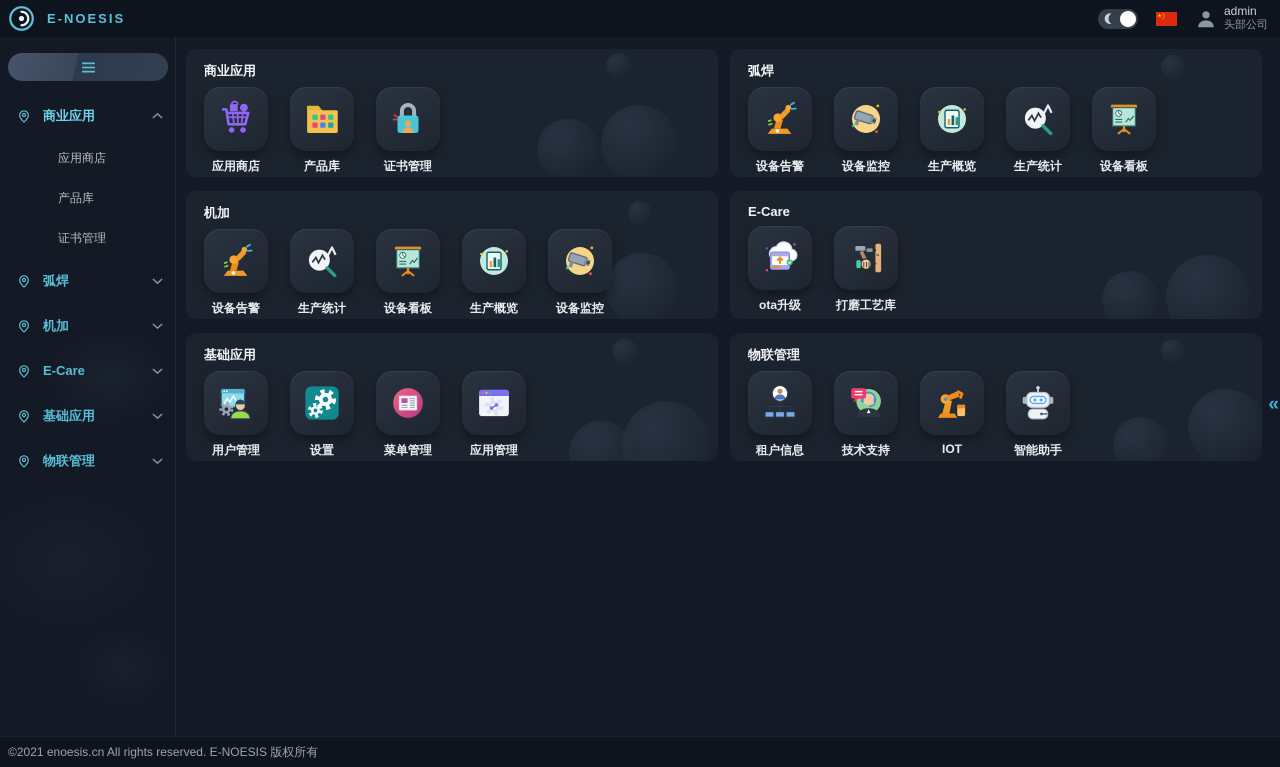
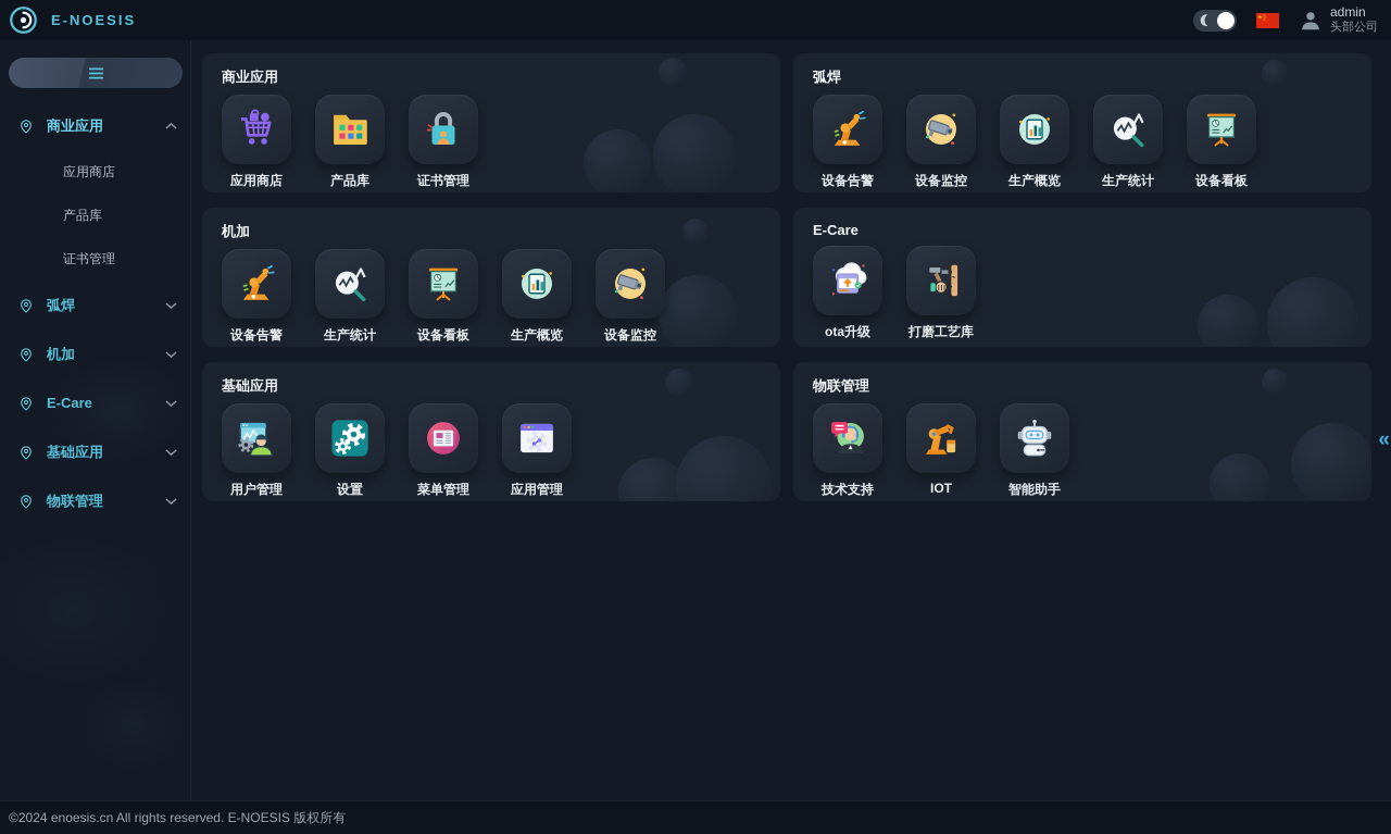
  E-NOESIS
  admin
  头部公司
  商业应用
  应用商店
  产品库
  证书管理
  弧焊
  机加
  E-Care
  基础应用
  物联管理
  商业应用
  应用商店
  产品库
  证书管理
  机加
  设备告警
  生产统计
  设备看板
  生产概览
  设备监控
  基础应用
  用户管理
  设置
  菜单管理
  应用管理
  弧焊
  设备告警
  设备监控
  生产概览
  生产统计
  设备看板
  E-Care
  ota升级
  打磨工艺库
  物联管理
- 租户信息
  技术支持
  IOT
  智能助手
  «
- ©2021 enoesis.cn All rights reserved. E-NOESIS 版权所有
+ ©2024 enoesis.cn All rights reserved. E-NOESIS 版权所有
